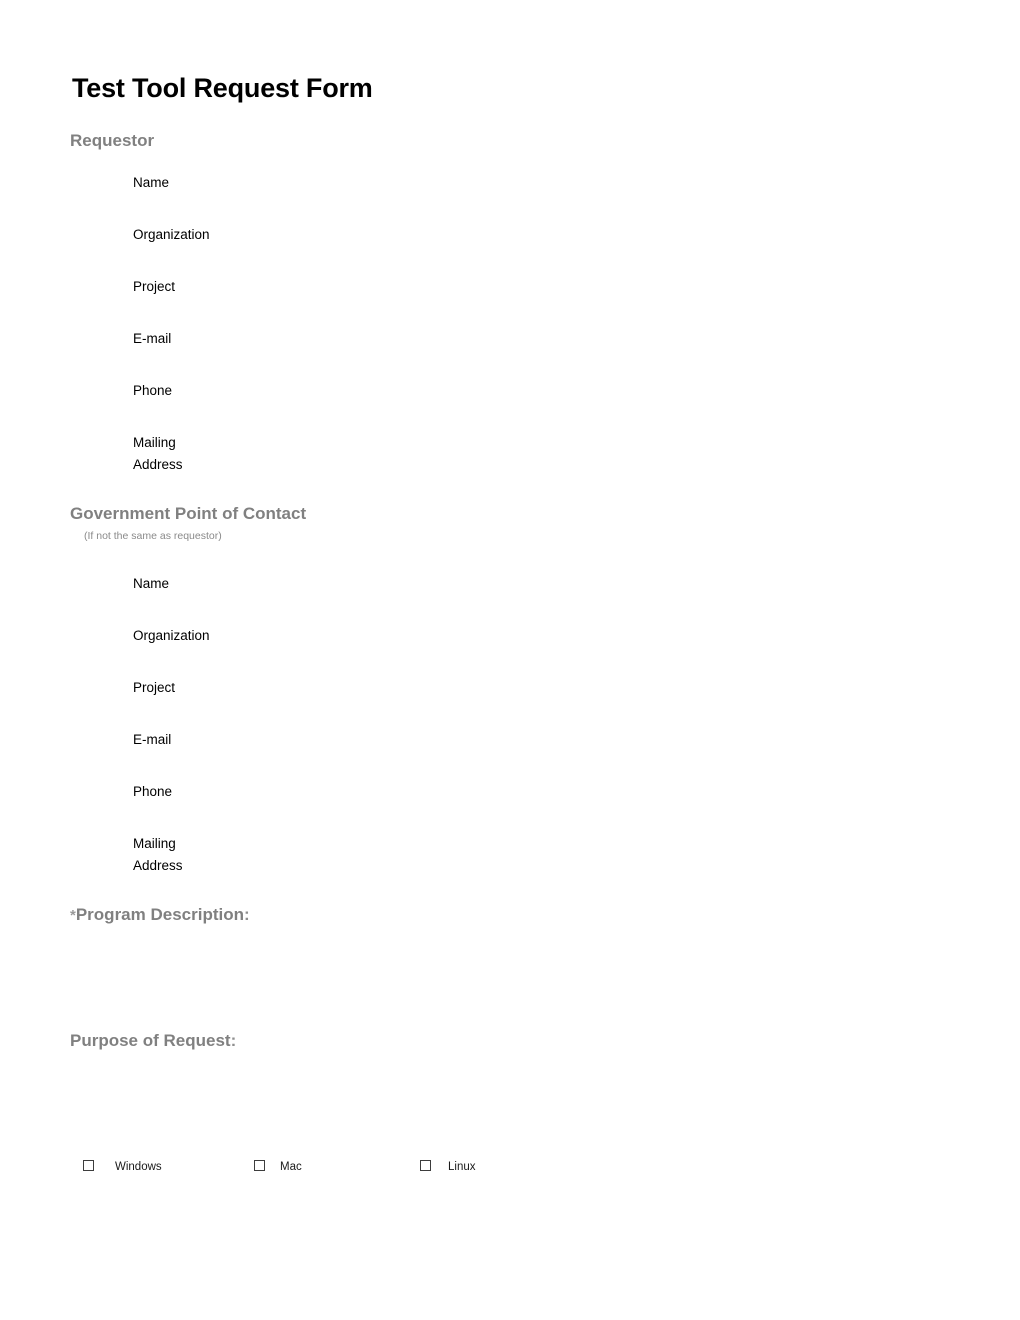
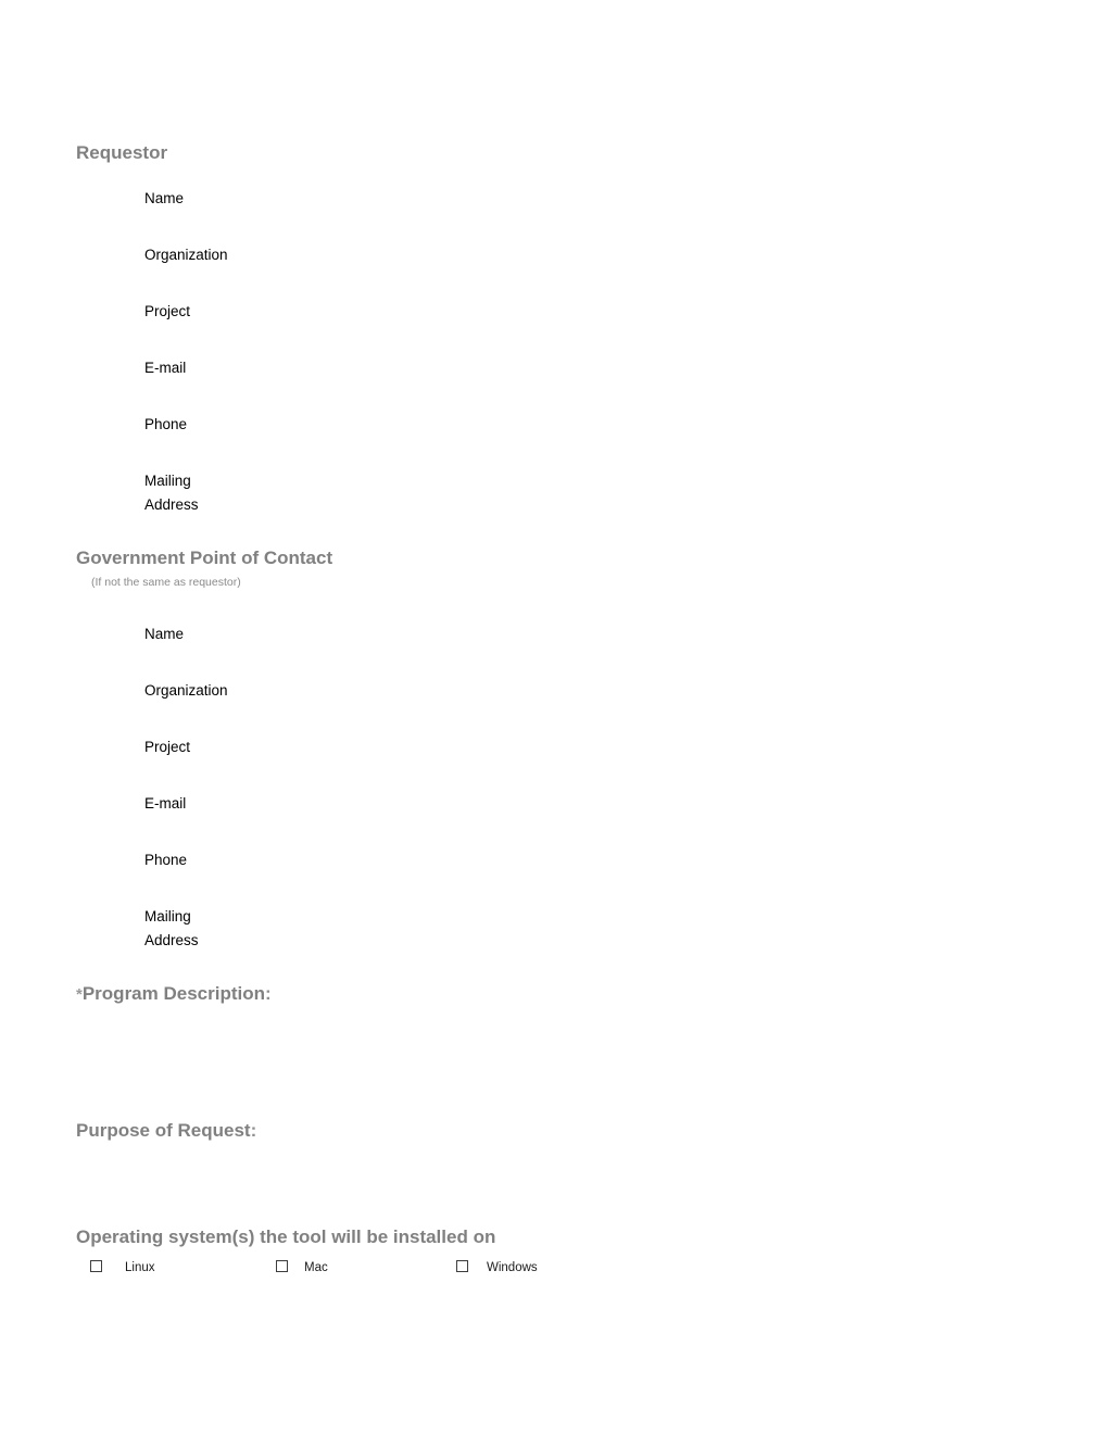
- Test Tool Request Form
  Requestor
  Name
  Organization
  Project
  E-mail
  Phone
  Mailing
  Address
  Government Point of Contact
  (If not the same as requestor)
  Name
  Organization
  Project
  E-mail
  Phone
  Mailing
  Address
  *Program Description:
  Purpose of Request:
+ Operating system(s) the tool will be installed on
- Windows
+ Linux
  Mac
- Linux
+ Windows
